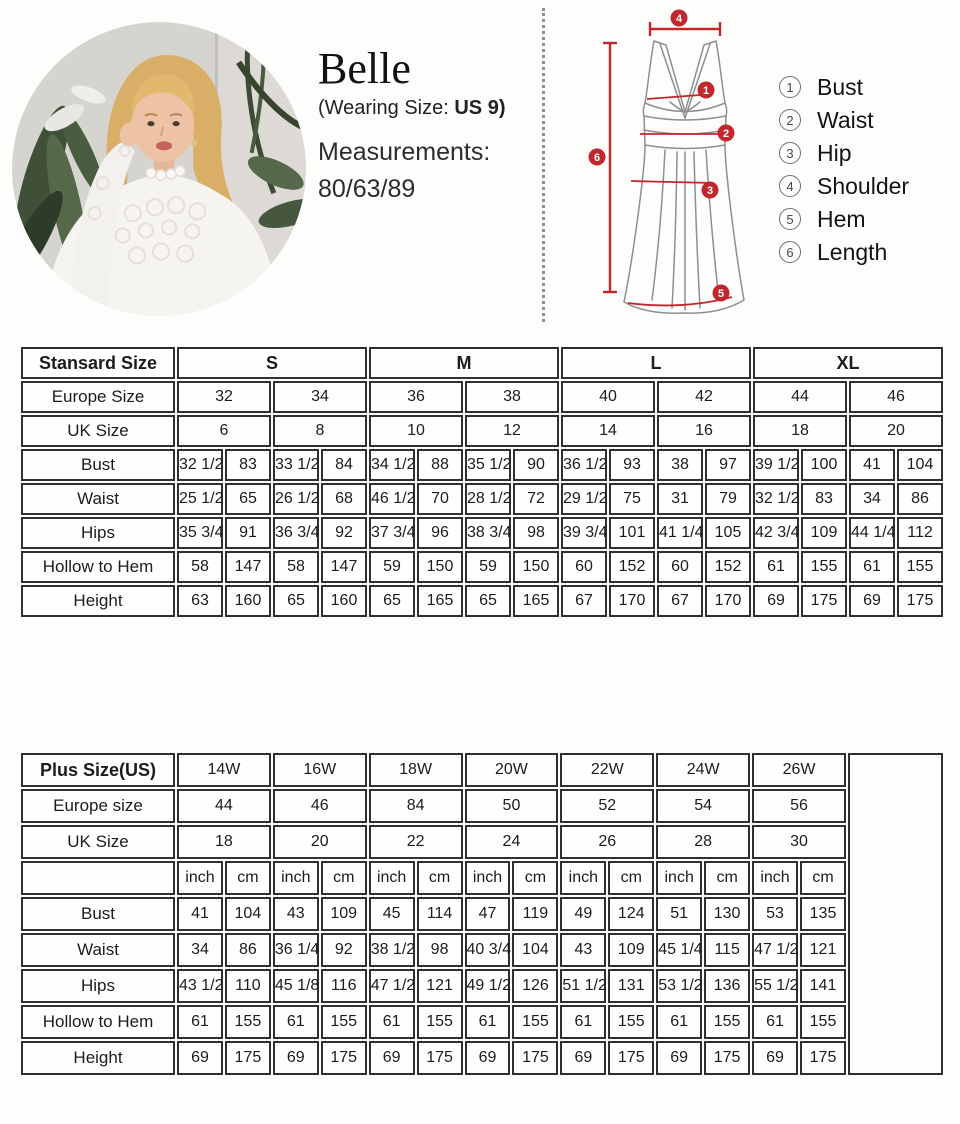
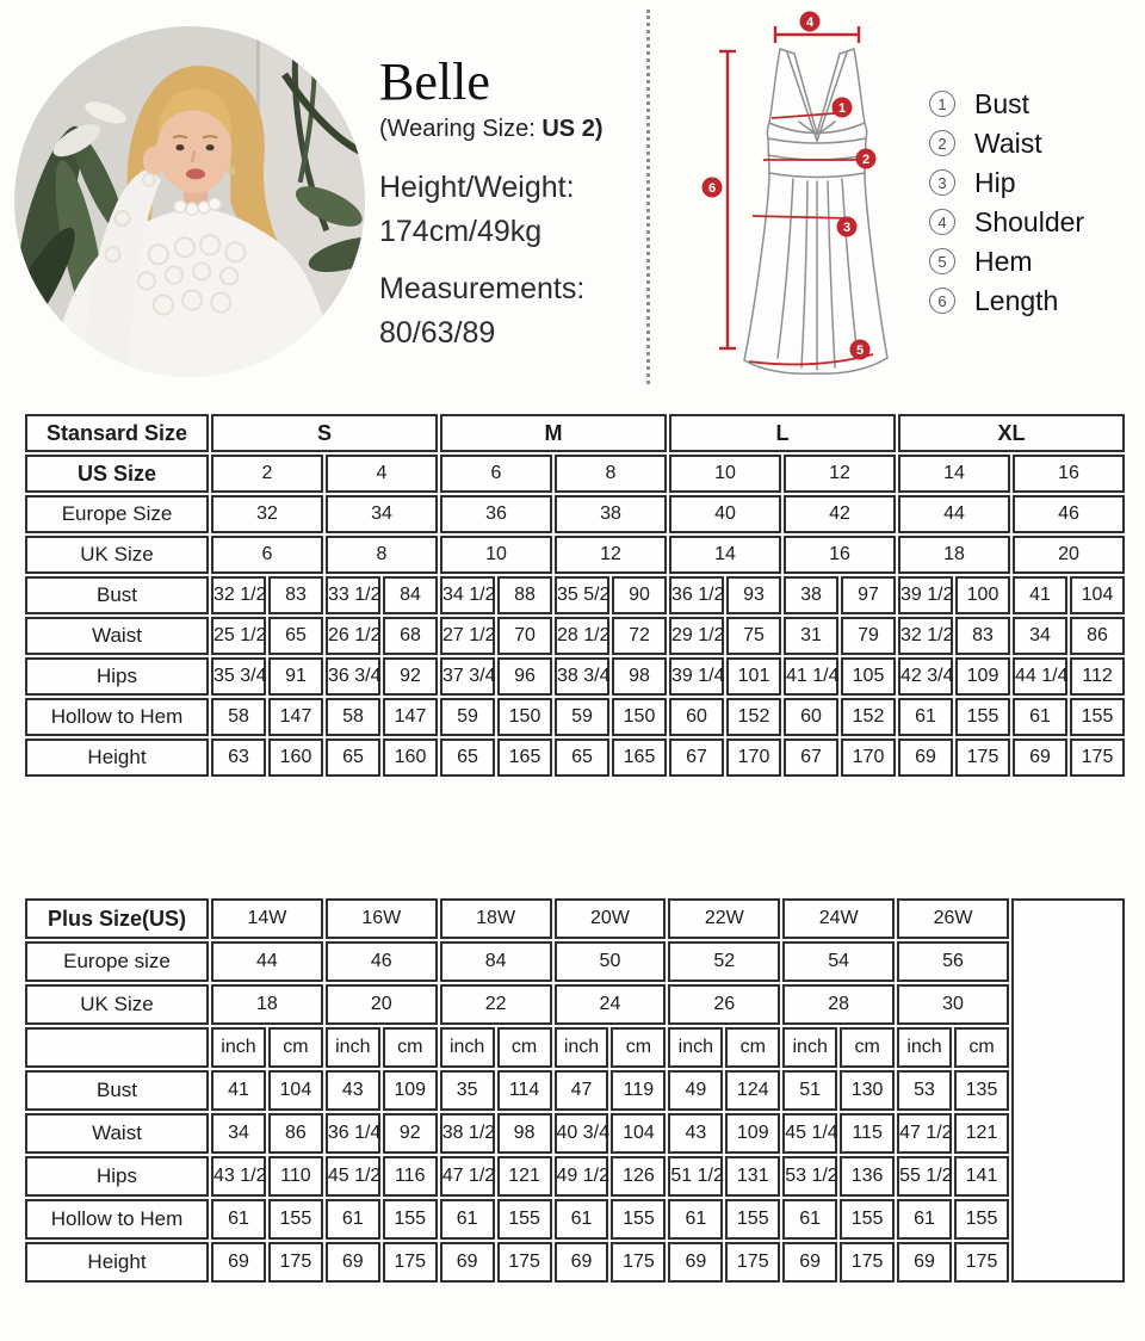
  Belle
- (Wearing Size: US 9)
+ (Wearing Size: US 2)
+ Height/Weight:
+ 174cm/49kg
  Measurements:
  80/63/89
  1
  2
  3
  4
  5
  6
  1
  Bust
  2
  Waist
  3
  Hip
  4
  Shoulder
  5
  Hem
  6
  Length
  Stansard Size	S	M	L	XL
+ US Size	2	4	6	8	10	12	14	16
  Europe Size	32	34	36	38	40	42	44	46
  UK Size	6	8	10	12	14	16	18	20
- Bust	32 1/2	83	33 1/2	84	34 1/2	88	35 1/2	90	36 1/2	93	38	97	39 1/2	100	41	104
+ Bust	32 1/2	83	33 1/2	84	34 1/2	88	35 5/2	90	36 1/2	93	38	97	39 1/2	100	41	104
- Waist	25 1/2	65	26 1/2	68	46 1/2	70	28 1/2	72	29 1/2	75	31	79	32 1/2	83	34	86
+ Waist	25 1/2	65	26 1/2	68	27 1/2	70	28 1/2	72	29 1/2	75	31	79	32 1/2	83	34	86
- Hips	35 3/4	91	36 3/4	92	37 3/4	96	38 3/4	98	39 3/4	101	41 1/4	105	42 3/4	109	44 1/4	112
+ Hips	35 3/4	91	36 3/4	92	37 3/4	96	38 3/4	98	39 1/4	101	41 1/4	105	42 3/4	109	44 1/4	112
  Hollow to Hem	58	147	58	147	59	150	59	150	60	152	60	152	61	155	61	155
  Height	63	160	65	160	65	165	65	165	67	170	67	170	69	175	69	175
  Plus Size(US)	14W	16W	18W	20W	22W	24W	26W
  Europe size	44	46	84	50	52	54	56
  UK Size	18	20	22	24	26	28	30
  	inch	cm	inch	cm	inch	cm	inch	cm	inch	cm	inch	cm	inch	cm
- Bust	41	104	43	109	45	114	47	119	49	124	51	130	53	135
+ Bust	41	104	43	109	35	114	47	119	49	124	51	130	53	135
  Waist	34	86	36 1/4	92	38 1/2	98	40 3/4	104	43	109	45 1/4	115	47 1/2	121
- Hips	43 1/2	110	45 1/8	116	47 1/2	121	49 1/2	126	51 1/2	131	53 1/2	136	55 1/2	141
+ Hips	43 1/2	110	45 1/2	116	47 1/2	121	49 1/2	126	51 1/2	131	53 1/2	136	55 1/2	141
  Hollow to Hem	61	155	61	155	61	155	61	155	61	155	61	155	61	155
  Height	69	175	69	175	69	175	69	175	69	175	69	175	69	175
